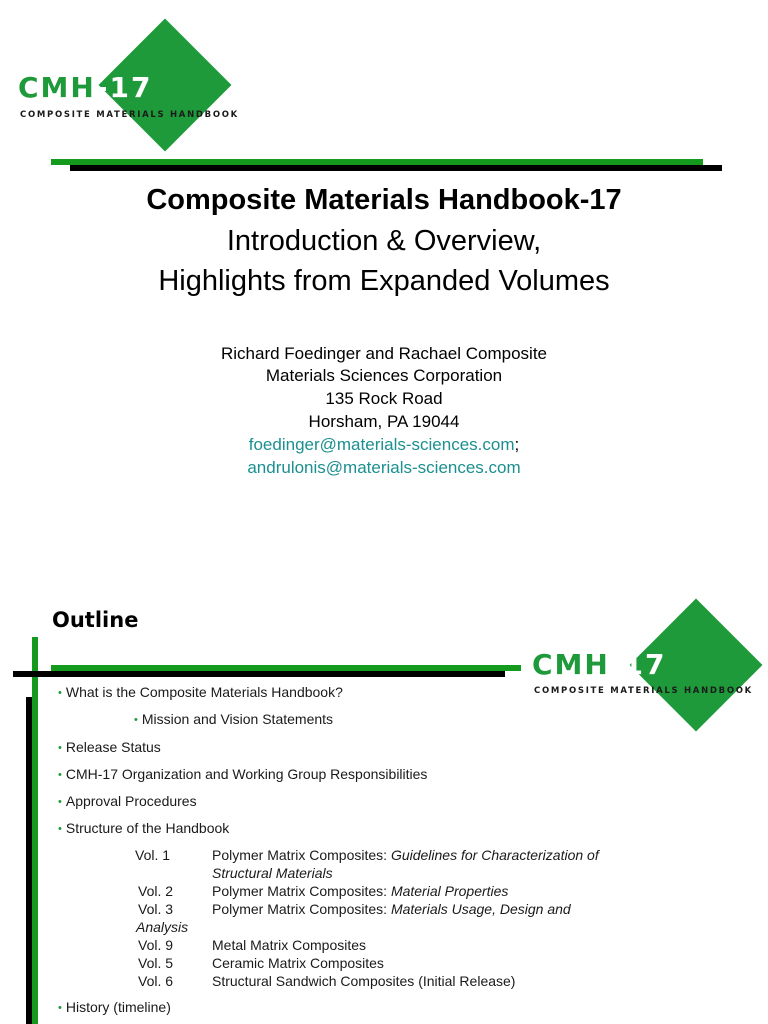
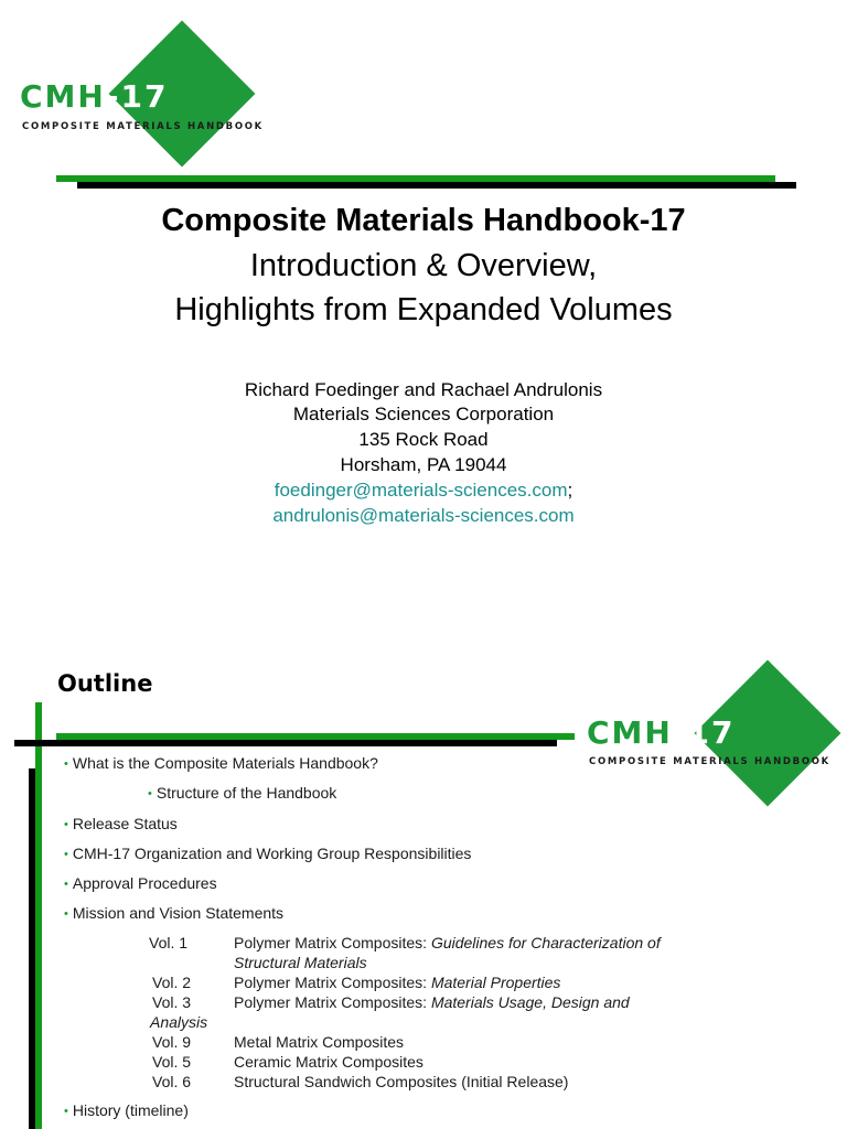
  CMH-17
  COMPOSITE MATERIALS HANDBOOK
  Composite Materials Handbook-17
  Introduction & Overview,
  Highlights from Expanded Volumes
- Richard Foedinger and Rachael Composite
+ Richard Foedinger and Rachael Andrulonis
  Materials Sciences Corporation
  135 Rock Road
  Horsham, PA 19044
  foedinger@materials-sciences.com;
  andrulonis@materials-sciences.com
  Outline
  CMH-17
  COMPOSITE MATERIALS HANDBOOK
  • What is the Composite Materials Handbook?
- • Mission and Vision Statements
+ • Structure of the Handbook
  • Release Status
  • CMH-17 Organization and Working Group Responsibilities
  • Approval Procedures
- • Structure of the Handbook
+ • Mission and Vision Statements
  Vol. 1
  Polymer Matrix Composites: Guidelines for Characterization of
  Structural Materials
  Vol. 2
  Polymer Matrix Composites: Material Properties
  Vol. 3
  Polymer Matrix Composites: Materials Usage, Design and
  Analysis
  Vol. 9
  Metal Matrix Composites
  Vol. 5
  Ceramic Matrix Composites
  Vol. 6
  Structural Sandwich Composites (Initial Release)
  • History (timeline)
